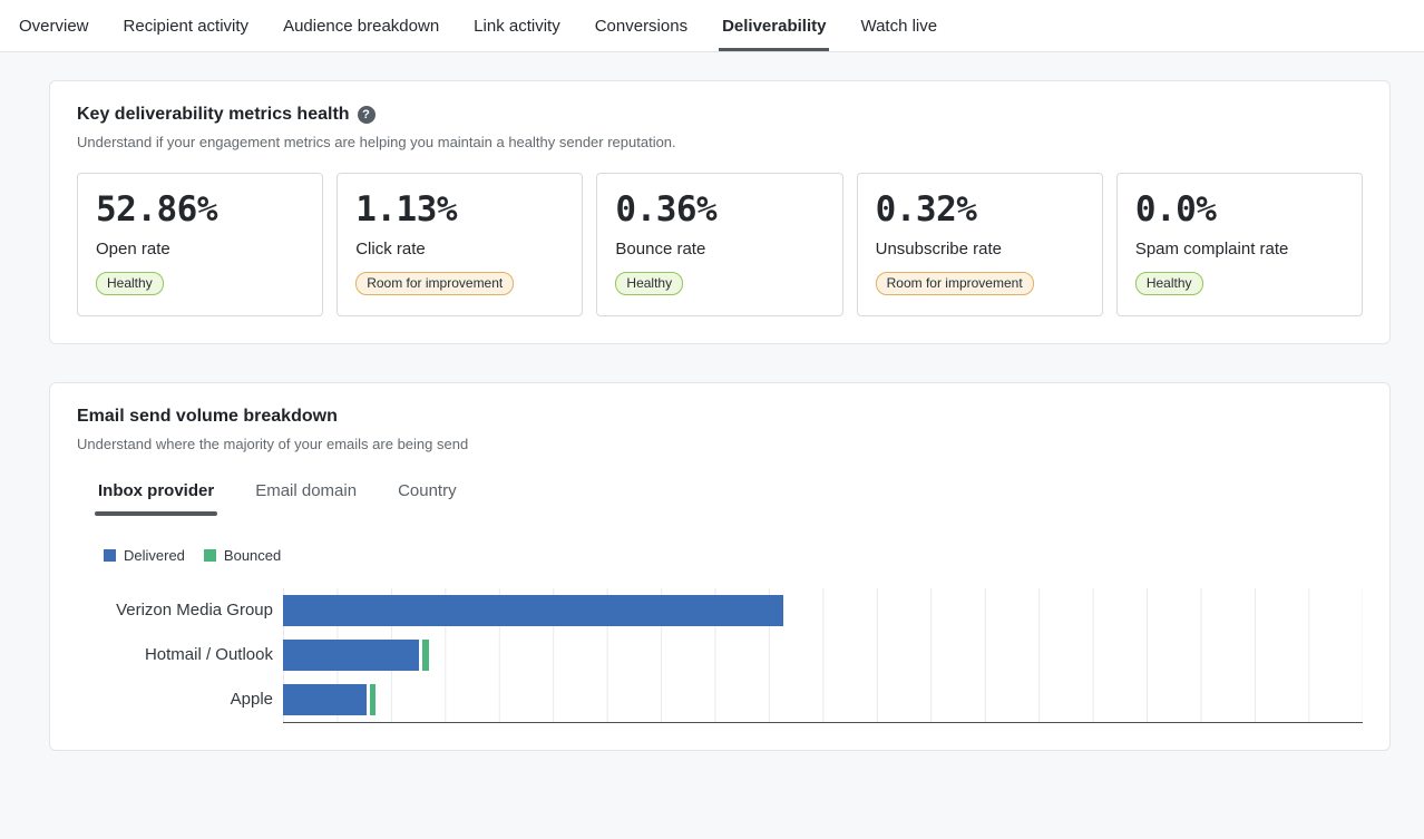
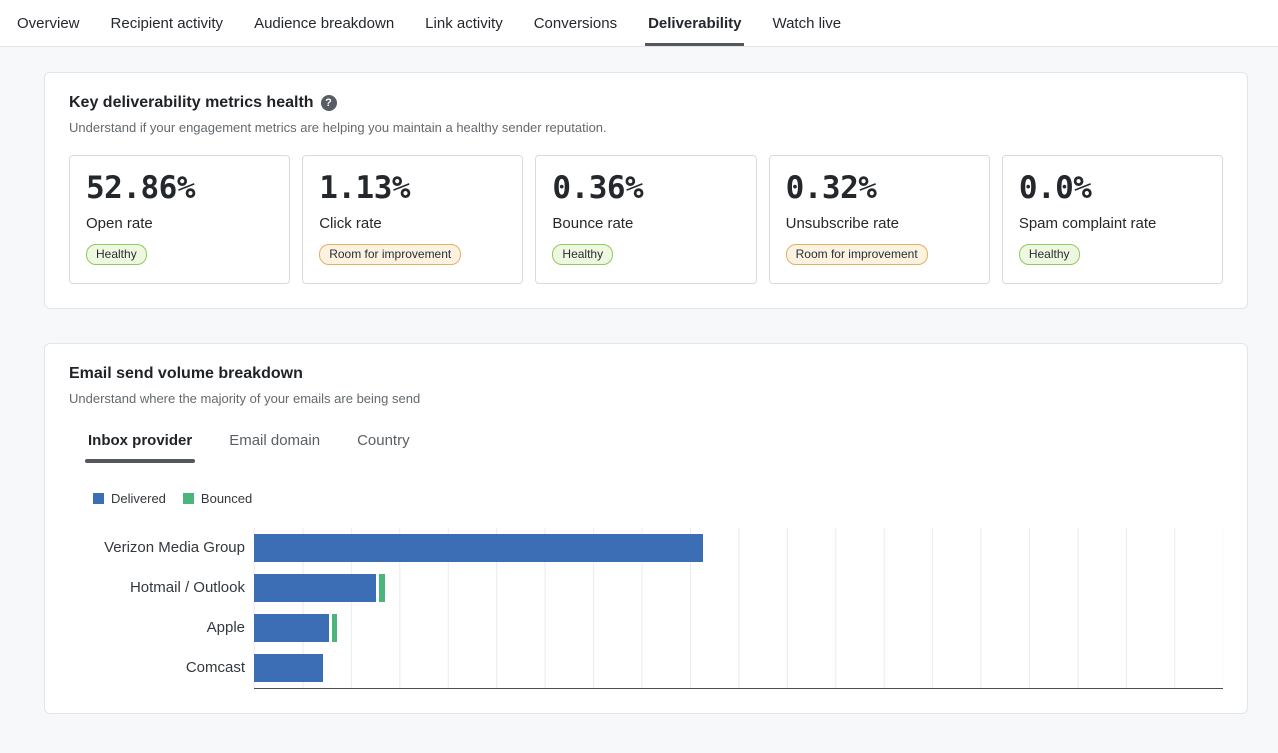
  Overview
  Recipient activity
  Audience breakdown
  Link activity
  Conversions
  Deliverability
  Watch live
  Key deliverability metrics health
  ?
  Understand if your engagement metrics are helping you maintain a healthy sender reputation.
  52.86%
  Open rate
  Healthy
  1.13%
  Click rate
  Room for improvement
  0.36%
  Bounce rate
  Healthy
  0.32%
  Unsubscribe rate
  Room for improvement
  0.0%
  Spam complaint rate
  Healthy
  Email send volume breakdown
  Understand where the majority of your emails are being send
  Inbox provider
  Email domain
  Country
  Delivered
  Bounced
  Verizon Media Group
  Hotmail / Outlook
  Apple
+ Comcast
